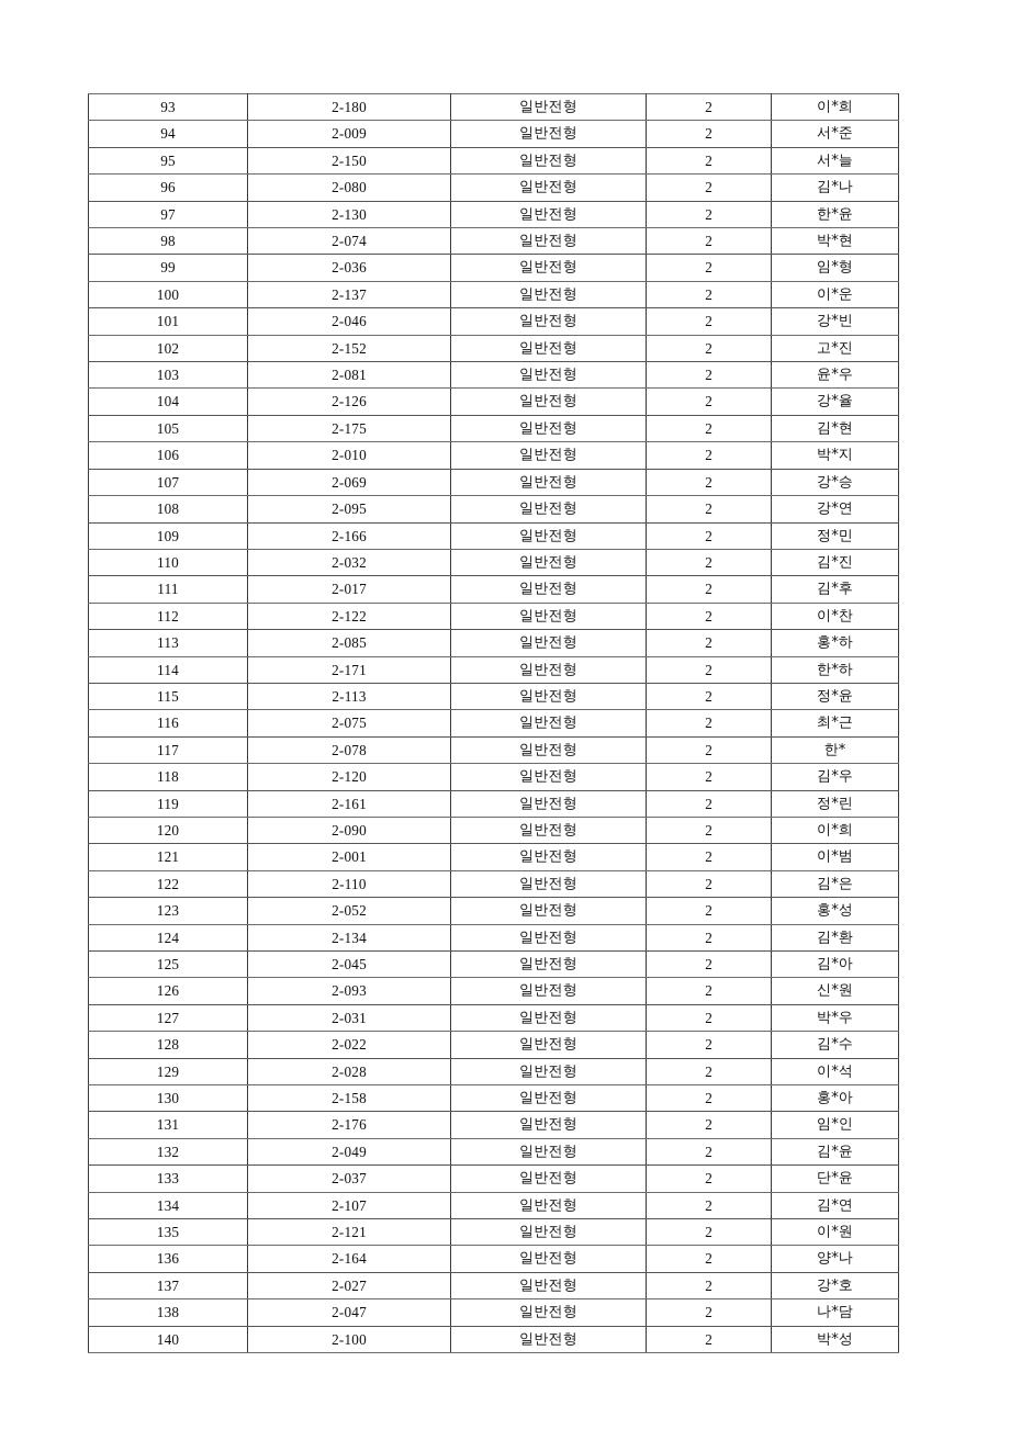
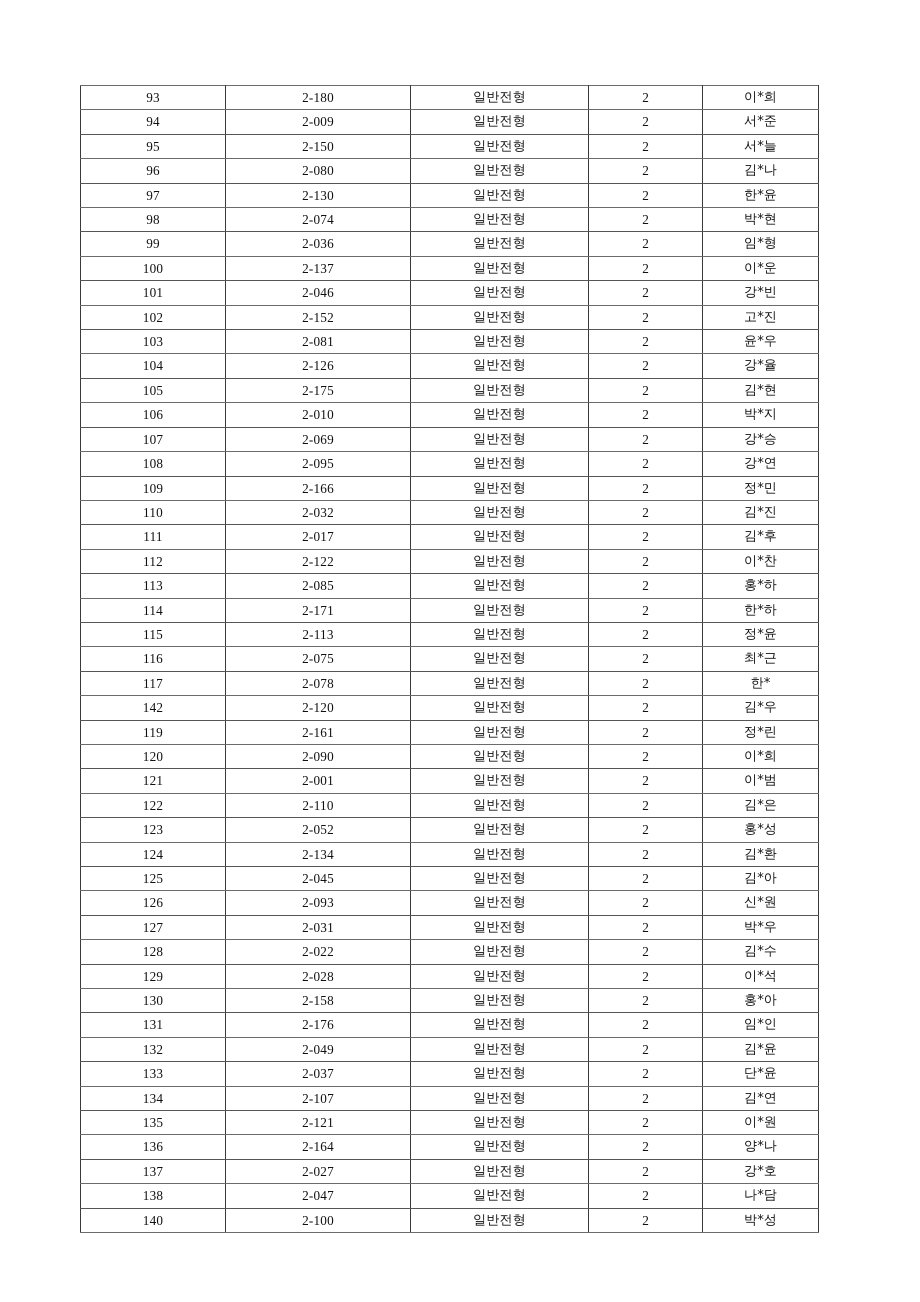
  93	2-180	일반전형	2	이*희
  94	2-009	일반전형	2	서*준
  95	2-150	일반전형	2	서*늘
  96	2-080	일반전형	2	김*나
  97	2-130	일반전형	2	한*윤
  98	2-074	일반전형	2	박*현
  99	2-036	일반전형	2	임*형
  100	2-137	일반전형	2	이*운
  101	2-046	일반전형	2	강*빈
  102	2-152	일반전형	2	고*진
  103	2-081	일반전형	2	윤*우
  104	2-126	일반전형	2	강*율
  105	2-175	일반전형	2	김*현
  106	2-010	일반전형	2	박*지
  107	2-069	일반전형	2	강*승
  108	2-095	일반전형	2	강*연
  109	2-166	일반전형	2	정*민
  110	2-032	일반전형	2	김*진
  111	2-017	일반전형	2	김*후
  112	2-122	일반전형	2	이*찬
  113	2-085	일반전형	2	홍*하
  114	2-171	일반전형	2	한*하
  115	2-113	일반전형	2	정*윤
  116	2-075	일반전형	2	최*근
  117	2-078	일반전형	2	한*
- 118	2-120	일반전형	2	김*우
+ 142	2-120	일반전형	2	김*우
  119	2-161	일반전형	2	정*린
  120	2-090	일반전형	2	이*희
  121	2-001	일반전형	2	이*범
  122	2-110	일반전형	2	김*은
  123	2-052	일반전형	2	홍*성
  124	2-134	일반전형	2	김*환
  125	2-045	일반전형	2	김*아
  126	2-093	일반전형	2	신*원
  127	2-031	일반전형	2	박*우
  128	2-022	일반전형	2	김*수
  129	2-028	일반전형	2	이*석
  130	2-158	일반전형	2	홍*아
  131	2-176	일반전형	2	임*인
  132	2-049	일반전형	2	김*윤
  133	2-037	일반전형	2	단*윤
  134	2-107	일반전형	2	김*연
  135	2-121	일반전형	2	이*원
  136	2-164	일반전형	2	양*나
  137	2-027	일반전형	2	강*호
  138	2-047	일반전형	2	나*담
  140	2-100	일반전형	2	박*성
